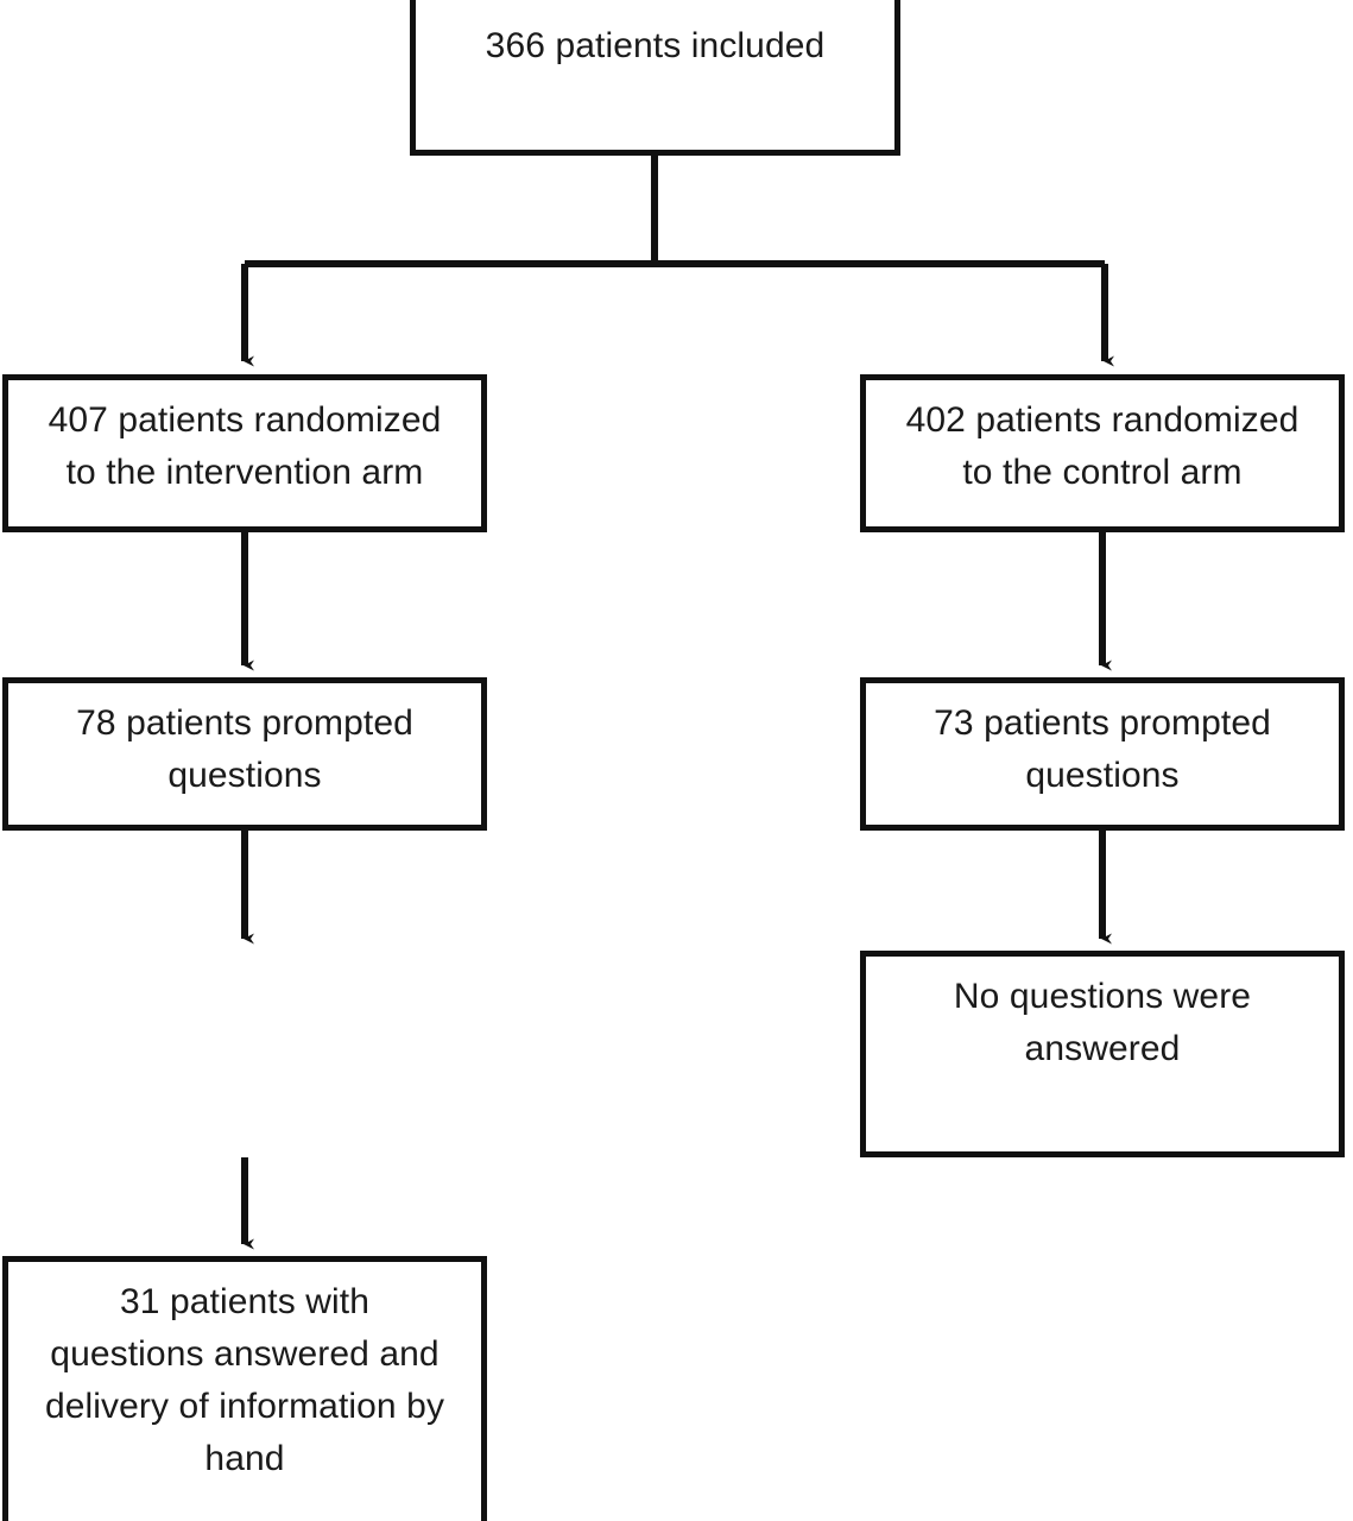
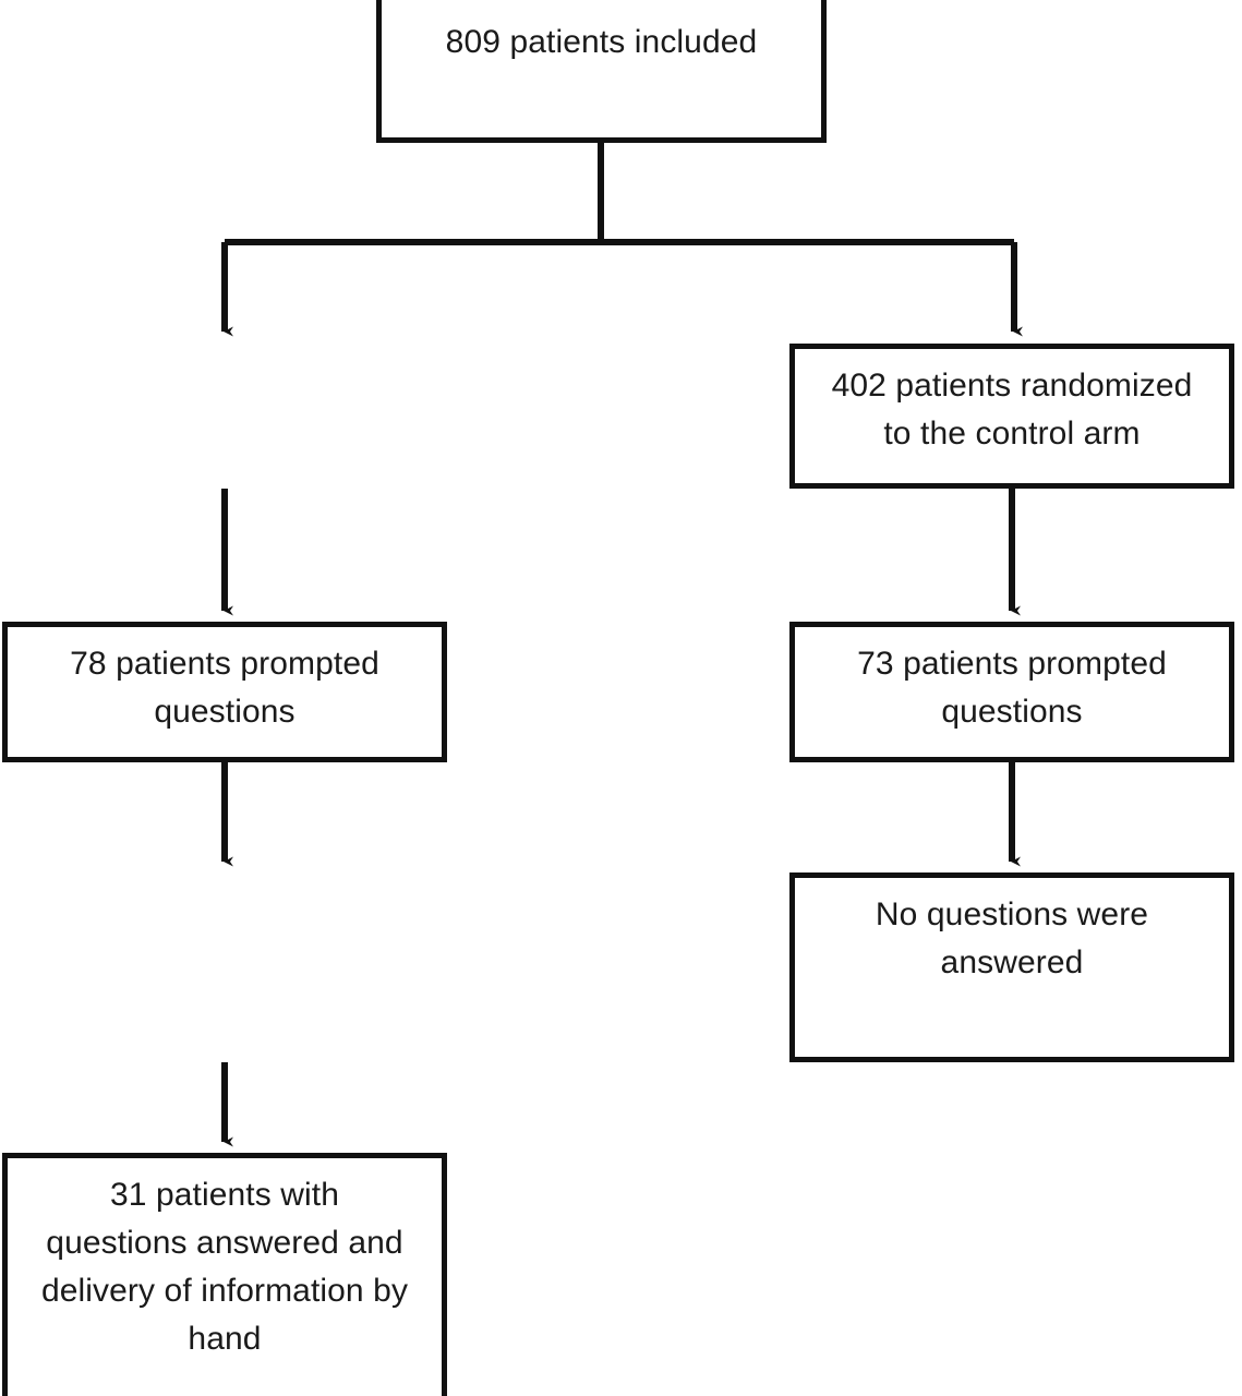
- 366 patients included
+ 809 patients included
- 407 patients randomized
- to the intervention arm
  402 patients randomized
  to the control arm
  78 patients prompted
  questions
  73 patients prompted
  questions
  No questions were
  answered
  31 patients with
  questions answered and
  delivery of information by
  hand
